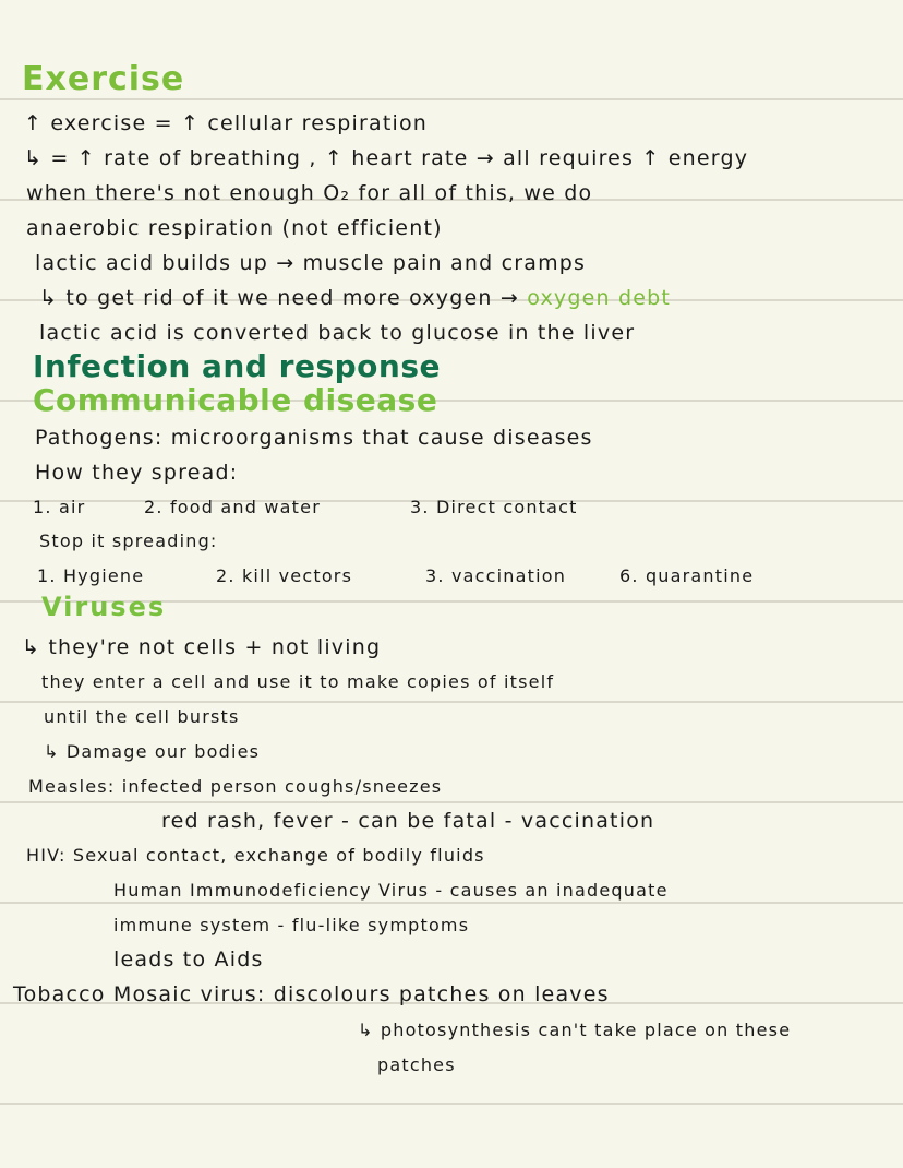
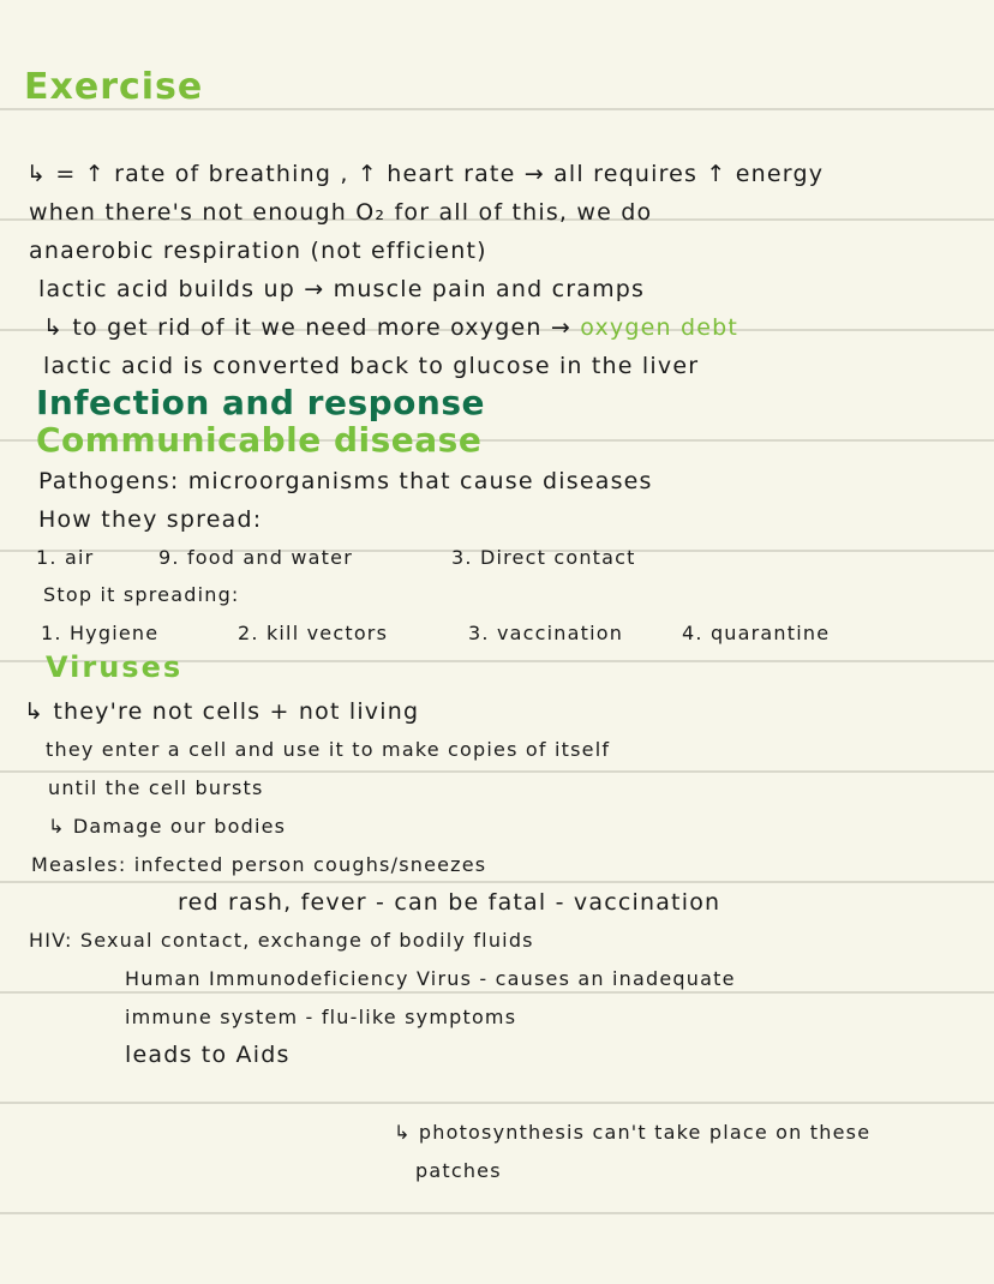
  Exercise
- ↑ exercise = ↑ cellular respiration
  ↳ = ↑ rate of breathing , ↑ heart rate → all requires ↑ energy
  when there's not enough O₂ for all of this, we do
  anaerobic respiration (not efficient)
  lactic acid builds up → muscle pain and cramps
  ↳ to get rid of it we need more oxygen → oxygen debt
  lactic acid is converted back to glucose in the liver
  Infection and response
  Communicable disease
  Pathogens: microorganisms that cause diseases
  How they spread:
  1. air
- 2. food and water
+ 9. food and water
  3. Direct contact
  Stop it spreading:
  1. Hygiene
  2. kill vectors
  3. vaccination
- 6. quarantine
+ 4. quarantine
  Viruses
  ↳ they're not cells + not living
  they enter a cell and use it to make copies of itself
  until the cell bursts
  ↳ Damage our bodies
  Measles: infected person coughs/sneezes
  red rash, fever - can be fatal - vaccination
  HIV: Sexual contact, exchange of bodily fluids
  Human Immunodeficiency Virus - causes an inadequate
  immune system - flu-like symptoms
  leads to Aids
- Tobacco Mosaic virus: discolours patches on leaves
  ↳ photosynthesis can't take place on these
  patches
